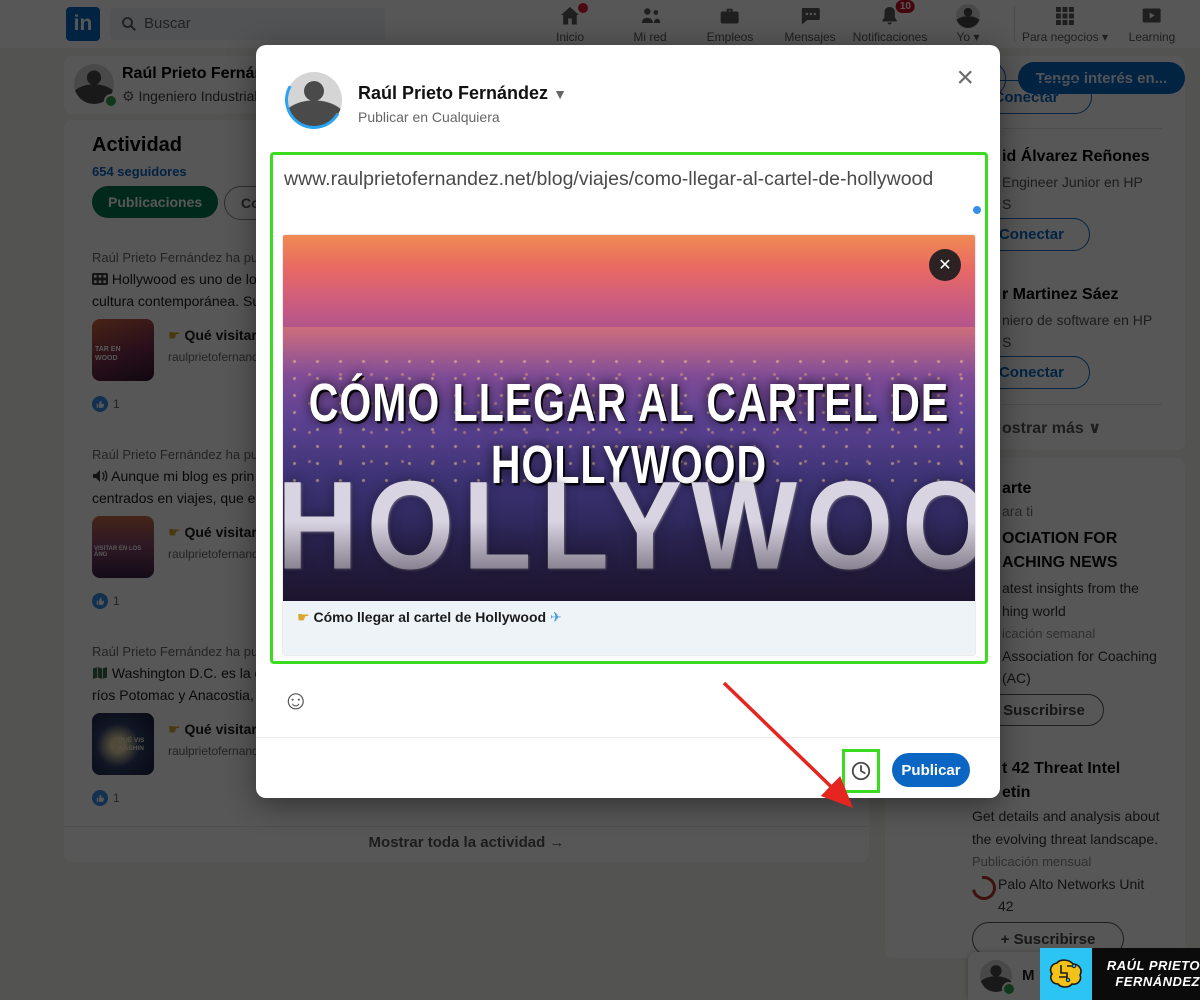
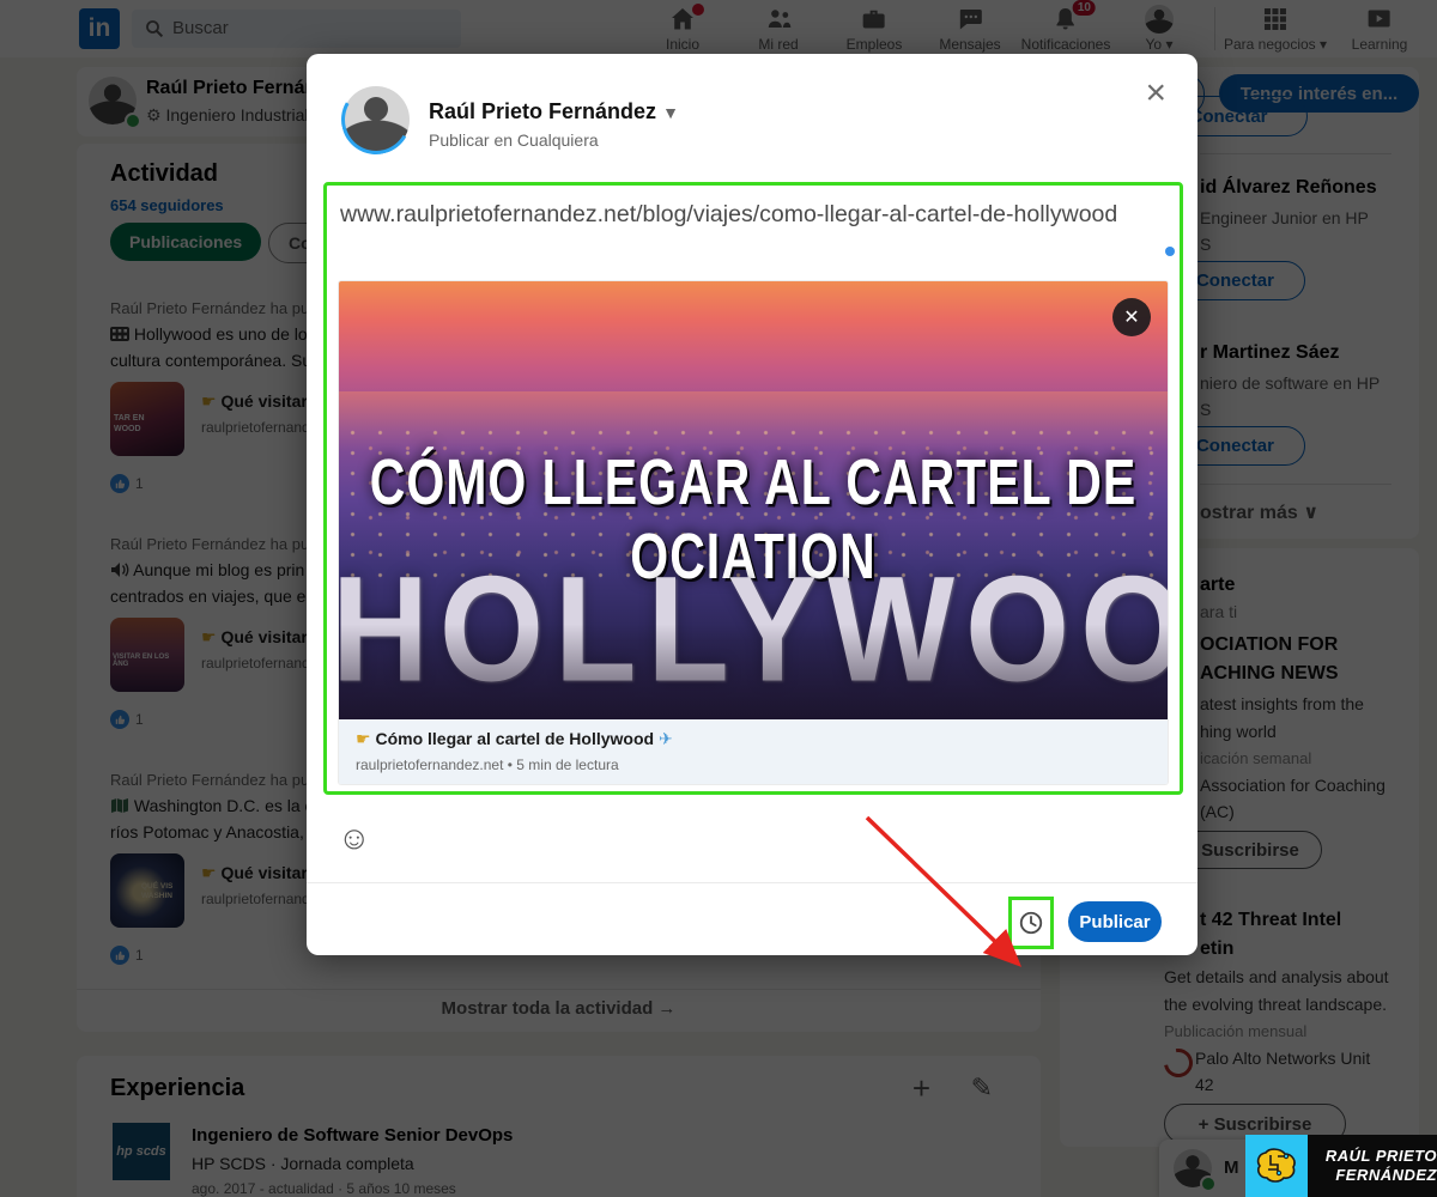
  in
  Buscar
  Inicio
  Mi red
  Empleos
  Mensajes
  10
  Notificaciones
  Yo ▾
  Para negocios ▾
  Learning
  Raúl Prieto Ferná
  ⚙ Ingeniero Industria
  Tengo interés en...
  Actividad
  654 seguidores
  Publicaciones
  Raúl Prieto Fernández ha pu
  Hollywood es uno de lo
  cultura contemporánea. S
  ☛ Qué visitar
  raulprietofernan
  1
  Raúl Prieto Fernández ha pu
  Aunque mi blog es prin
  centrados en viajes, que e
  ☛ Qué visitar
  raulprietofernan
  1
  Raúl Prieto Fernández ha pu
  Washington D.C. es la
  ríos Potomac y Anacostia,
  ☛ Qué visitar
  raulprietofernan
  1
  Mostrar toda la actividad →
+ Experiencia
+ +
+ ✎
+ hp scds
+ Ingeniero de Software Senior DevOps
+ HP SCDS · Jornada completa
+ ago. 2017 - actualidad · 5 años 10 meses
  onectar
  id Álvarez Reñones
  Engineer Junior en HP
  S
  Conectar
  r Martinez Sáez
  niero de software en HP
  S
  Conectar
  ostrar más ∨
  arte
  ara ti
  OCIATION FOR
  ACHING NEWS
  atest insights from the
  hing world
  icación semanal
  Association for Coaching
  (AC)
  Suscribirse
  t 42 Threat Intel
  etin
  Get details and analysis about
  the evolving threat landscape.
  Publicación mensual
  Palo Alto Networks Unit
  42
  + Suscribirse
  M
  Raúl Prieto Fernández ▼
  Publicar en Cualquiera
  ×
  www.raulprietofernandez.net/blog/viajes/como-llegar-al-cartel-de-hollywood
- CÓMO LLEGAR AL CARTEL DE HOLLYWOOD
+ CÓMO LLEGAR AL CARTEL DE OCIATION
  ✕
  ☛ Cómo llegar al cartel de Hollywood ✈
+ raulprietofernandez.net • 5 min de lectura
  ☺
  Publicar
  RAÚL PRIETO
  FERNÁNDEZ
